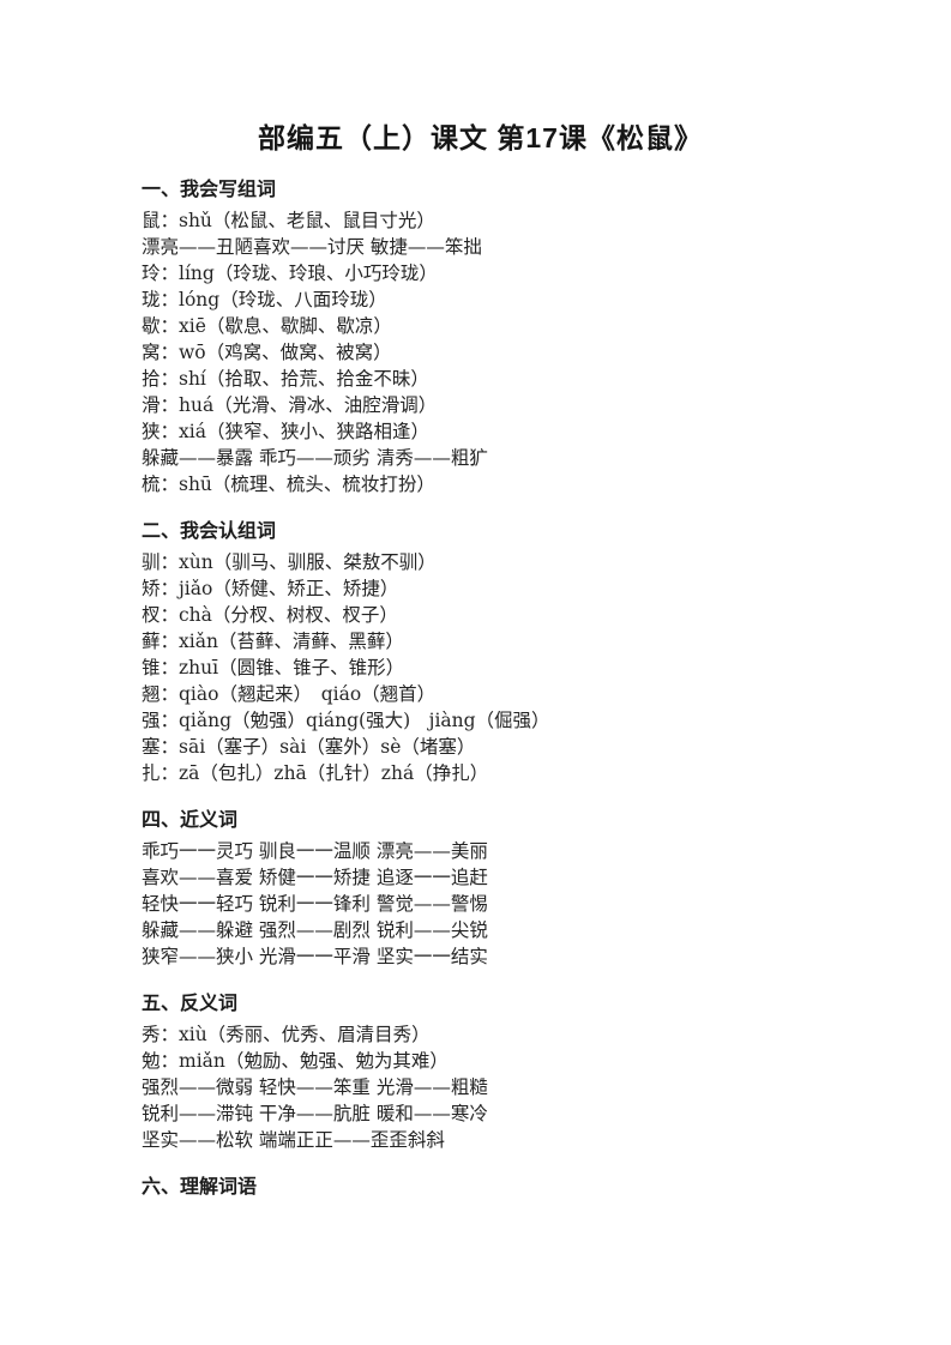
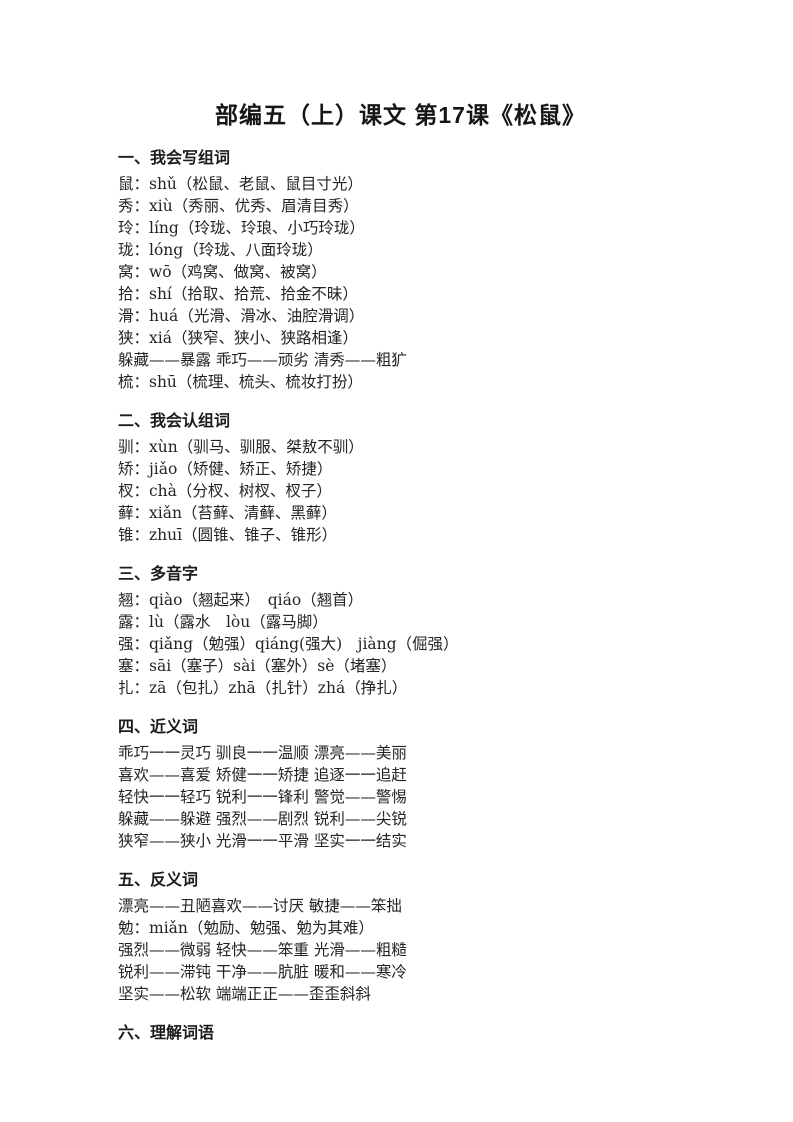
  部编五（上）课文 第17课《松鼠》
  一、我会写组词
  鼠：shǔ（松鼠、老鼠、鼠目寸光）
- 漂亮——丑陋喜欢——讨厌 敏捷——笨拙
+ 秀：xiù（秀丽、优秀、眉清目秀）
  玲：líng（玲珑、玲琅、小巧玲珑）
  珑：lóng（玲珑、八面玲珑）
- 歇：xiē（歇息、歇脚、歇凉）
  窝：wō（鸡窝、做窝、被窝）
  拾：shí（拾取、拾荒、拾金不昧）
  滑：huá（光滑、滑冰、油腔滑调）
  狭：xiá（狭窄、狭小、狭路相逢）
  躲藏——暴露 乖巧——顽劣 清秀——粗犷
  梳：shū（梳理、梳头、梳妆打扮）
  二、我会认组词
  驯：xùn（驯马、驯服、桀敖不驯）
  矫：jiǎo（矫健、矫正、矫捷）
  杈：chà（分杈、树杈、杈子）
  藓：xiǎn（苔藓、清藓、黑藓）
  锥：zhuī（圆锥、锥子、锥形）
+ 三、多音字
  翘：qiào（翘起来） qiáo（翘首）
+ 露：lù（露水 lòu（露马脚）
  强：qiǎng（勉强）qiáng(强大) jiàng（倔强）
  塞：sāi（塞子）sài（塞外）sè（堵塞）
  扎：zā（包扎）zhā（扎针）zhá（挣扎）
  四、近义词
  乖巧一一灵巧 驯良一一温顺 漂亮——美丽
  喜欢——喜爱 矫健一一矫捷 追逐一一追赶
  轻快一一轻巧 锐利一一锋利 警觉——警惕
  躲藏——躲避 强烈——剧烈 锐利——尖锐
  狭窄——狭小 光滑一一平滑 坚实一一结实
  五、反义词
- 秀：xiù（秀丽、优秀、眉清目秀）
+ 漂亮——丑陋喜欢——讨厌 敏捷——笨拙
  勉：miǎn（勉励、勉强、勉为其难）
  强烈——微弱 轻快——笨重 光滑——粗糙
  锐利——滞钝 干净——肮脏 暖和——寒冷
  坚实——松软 端端正正——歪歪斜斜
  六、理解词语
